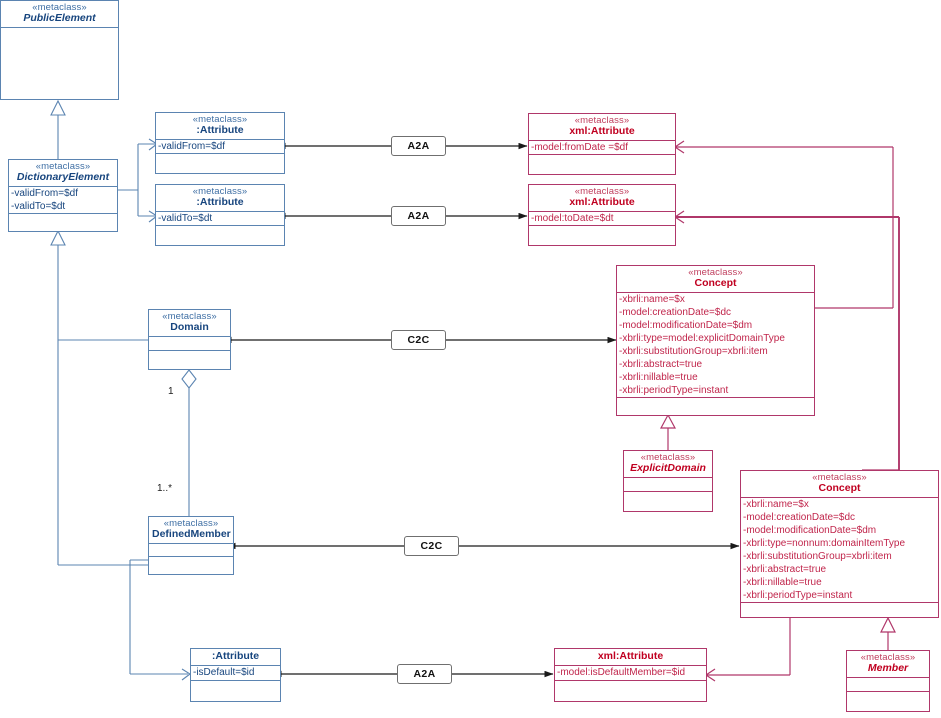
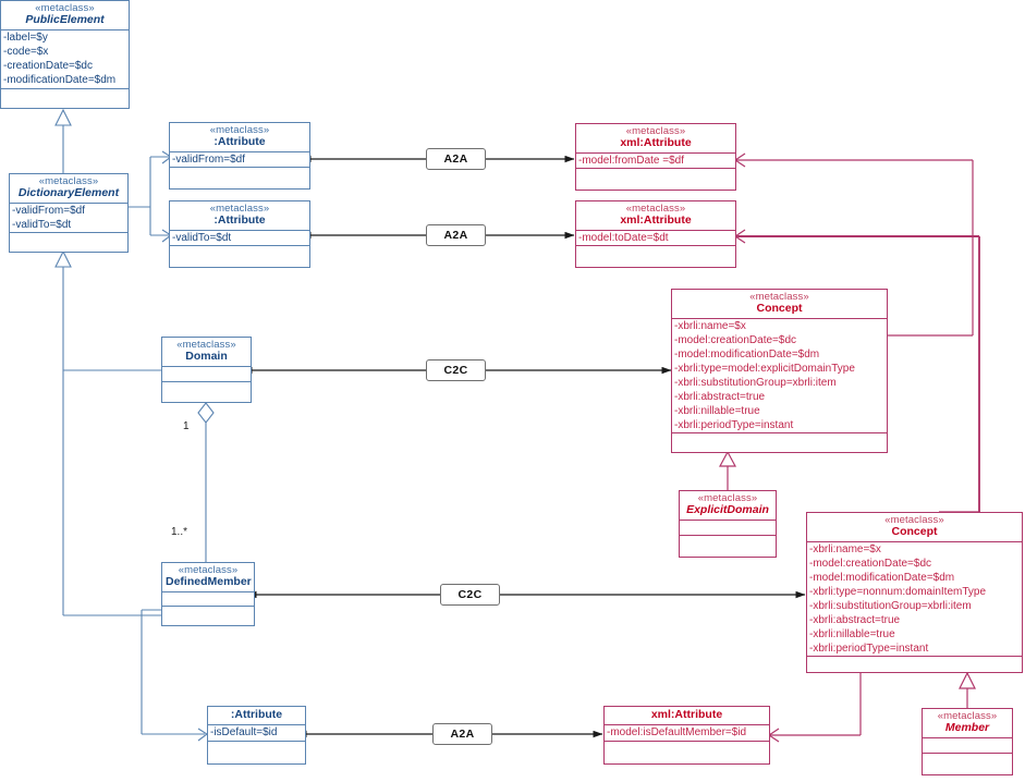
  «metaclass»
  PublicElement
+ -label=$y
+ -code=$x
+ -creationDate=$dc
+ -modificationDate=$dm
  «metaclass»
  DictionaryElement
  -validFrom=$df
  -validTo=$dt
  «metaclass»
  :Attribute
  -validFrom=$df
  «metaclass»
  :Attribute
  -validTo=$dt
  «metaclass»
  xml:Attribute
  -model:fromDate =$df
  «metaclass»
  xml:Attribute
  -model:toDate=$dt
  «metaclass»
  Domain
  «metaclass»
  Concept
  -xbrli:name=$x
  -model:creationDate=$dc
  -model:modificationDate=$dm
  -xbrli:type=model:explicitDomainType
  -xbrli:substitutionGroup=xbrli:item
  -xbrli:abstract=true
  -xbrli:nillable=true
  -xbrli:periodType=instant
  «metaclass»
  ExplicitDomain
  «metaclass»
  Concept
  -xbrli:name=$x
  -model:creationDate=$dc
  -model:modificationDate=$dm
  -xbrli:type=nonnum:domainItemType
  -xbrli:substitutionGroup=xbrli:item
  -xbrli:abstract=true
  -xbrli:nillable=true
  -xbrli:periodType=instant
  «metaclass»
  DefinedMember
  «metaclass»
  Member
  :Attribute
  -isDefault=$id
  xml:Attribute
  -model:isDefaultMember=$id
  A2A
  A2A
  C2C
  C2C
  A2A
  1
  1..*
